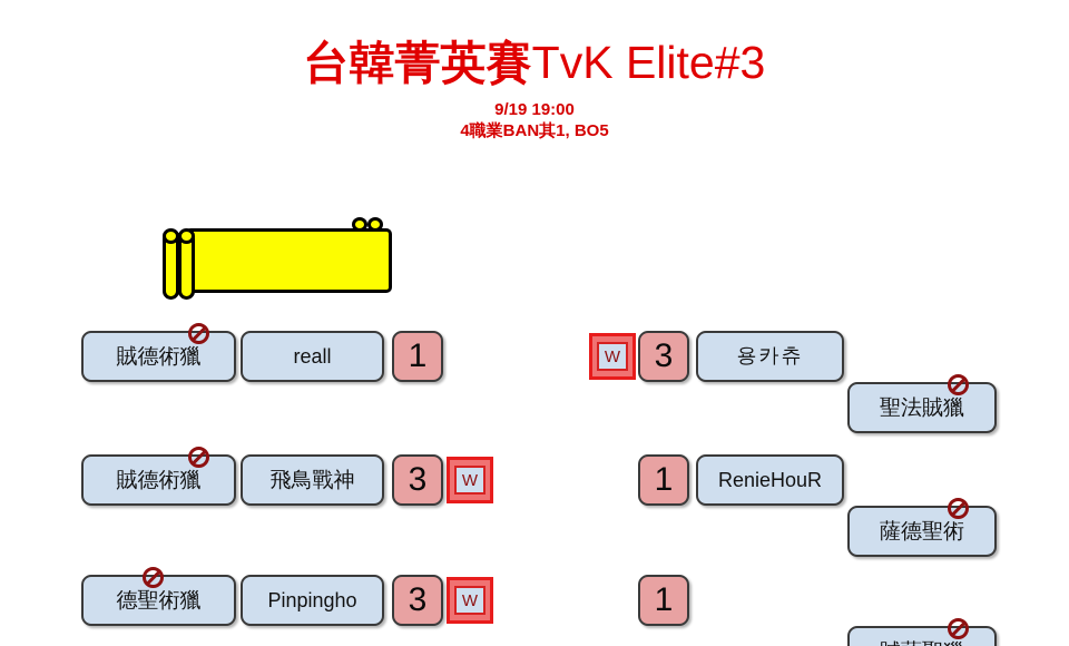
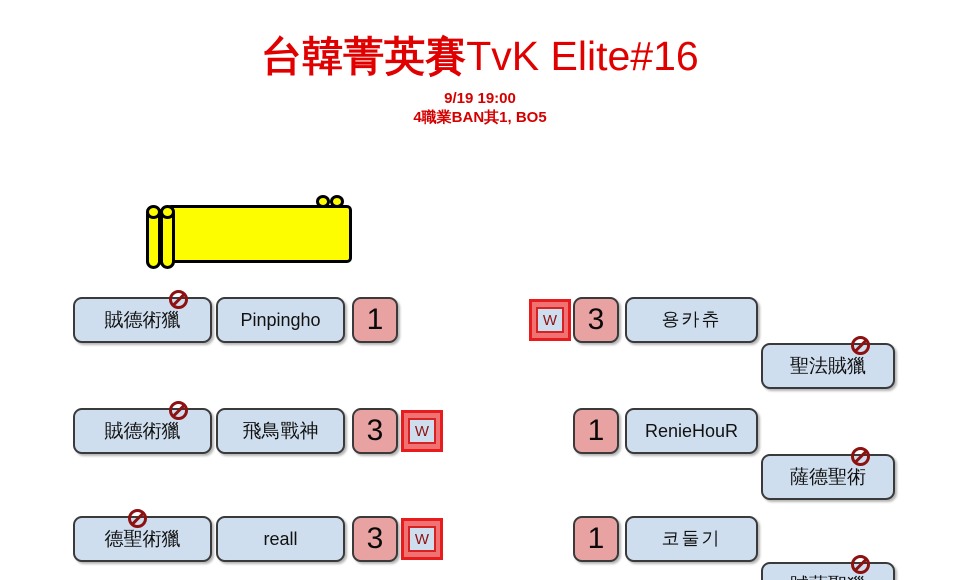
- 台韓菁英賽TvK Elite#3
+ 台韓菁英賽TvK Elite#16
  9/19 19:00
  4職業BAN其1, BO5
  賊德術獵
- reall
+ Pinpingho
  1
  W
  3
  용카츄
  聖法賊獵
  賊德術獵
  飛鳥戰神
  3
  W
  1
  RenieHouR
  薩德聖術
  德聖術獵
- Pinpingho
+ reall
  3
  W
  1
+ 코둘기
